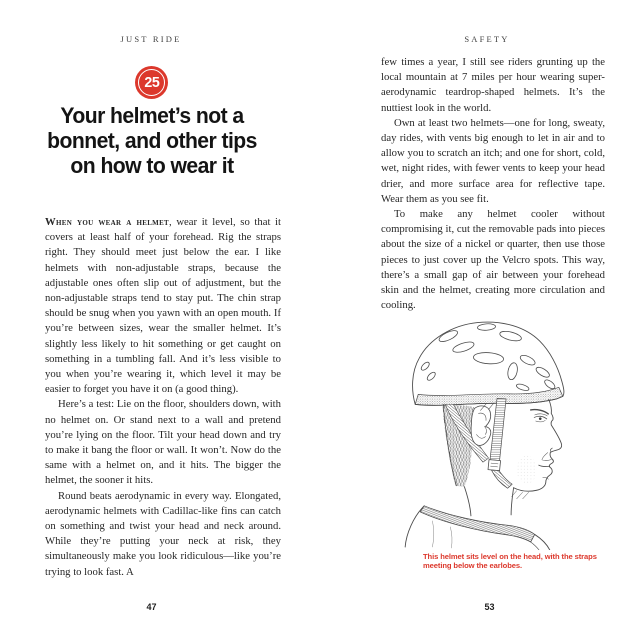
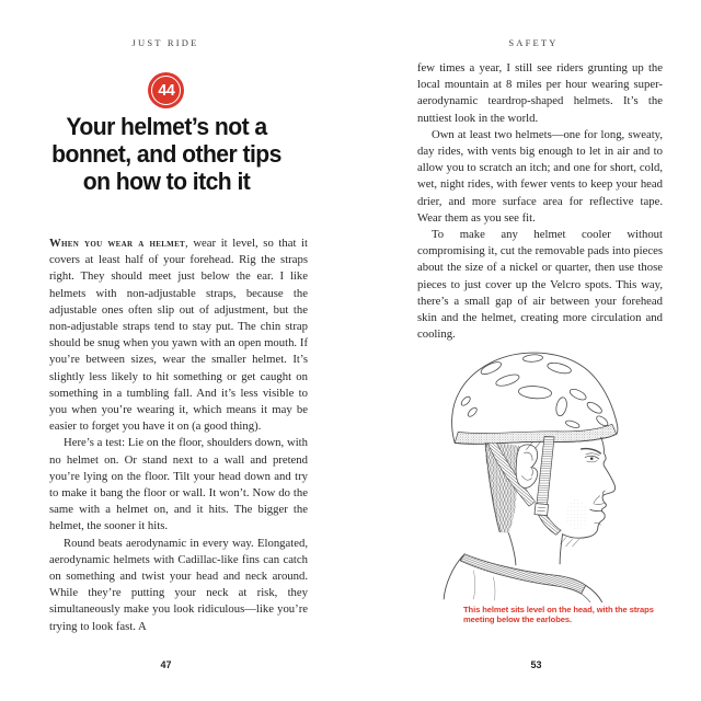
  JUST RIDE
- 25
+ 44
  Your helmet’s not a
  bonnet, and other tips
- on how to wear it
+ on how to itch it
- When you wear a helmet, wear it level, so that it covers at least half of your forehead. Rig the straps right. They should meet just below the ear. I like helmets with non-adjustable straps, because the adjustable ones often slip out of adjustment, but the non-adjustable straps tend to stay put. The chin strap should be snug when you yawn with an open mouth. If you’re between sizes, wear the smaller helmet. It’s slightly less likely to hit something or get caught on something in a tumbling fall. And it’s less visible to you when you’re wearing it, which level it may be easier to forget you have it on (a good thing).
+ When you wear a helmet, wear it level, so that it covers at least half of your forehead. Rig the straps right. They should meet just below the ear. I like helmets with non-adjustable straps, because the adjustable ones often slip out of adjustment, but the non-adjustable straps tend to stay put. The chin strap should be snug when you yawn with an open mouth. If you’re between sizes, wear the smaller helmet. It’s slightly less likely to hit something or get caught on something in a tumbling fall. And it’s less visible to you when you’re wearing it, which means it may be easier to forget you have it on (a good thing).
  Here’s a test: Lie on the floor, shoulders down, with no helmet on. Or stand next to a wall and pretend you’re lying on the floor. Tilt your head down and try to make it bang the floor or wall. It won’t. Now do the same with a helmet on, and it hits. The bigger the helmet, the sooner it hits.
  Round beats aerodynamic in every way. Elongated, aerodynamic helmets with Cadillac-like fins can catch on something and twist your head and neck around. While they’re putting your neck at risk, they simultaneously make you look ridiculous—like you’re trying to look fast. A
  47
  SAFETY
- few times a year, I still see riders grunting up the local mountain at 7 miles per hour wearing super-aerodynamic teardrop-shaped helmets. It’s the nuttiest look in the world.
+ few times a year, I still see riders grunting up the local mountain at 8 miles per hour wearing super-aerodynamic teardrop-shaped helmets. It’s the nuttiest look in the world.
  Own at least two helmets—one for long, sweaty, day rides, with vents big enough to let in air and to allow you to scratch an itch; and one for short, cold, wet, night rides, with fewer vents to keep your head drier, and more surface area for reflective tape. Wear them as you see fit.
  To make any helmet cooler without compromising it, cut the removable pads into pieces about the size of a nickel or quarter, then use those pieces to just cover up the Velcro spots. This way, there’s a small gap of air between your forehead skin and the helmet, creating more circulation and cooling.
  This helmet sits level on the head, with the straps meeting below the earlobes.
  53
